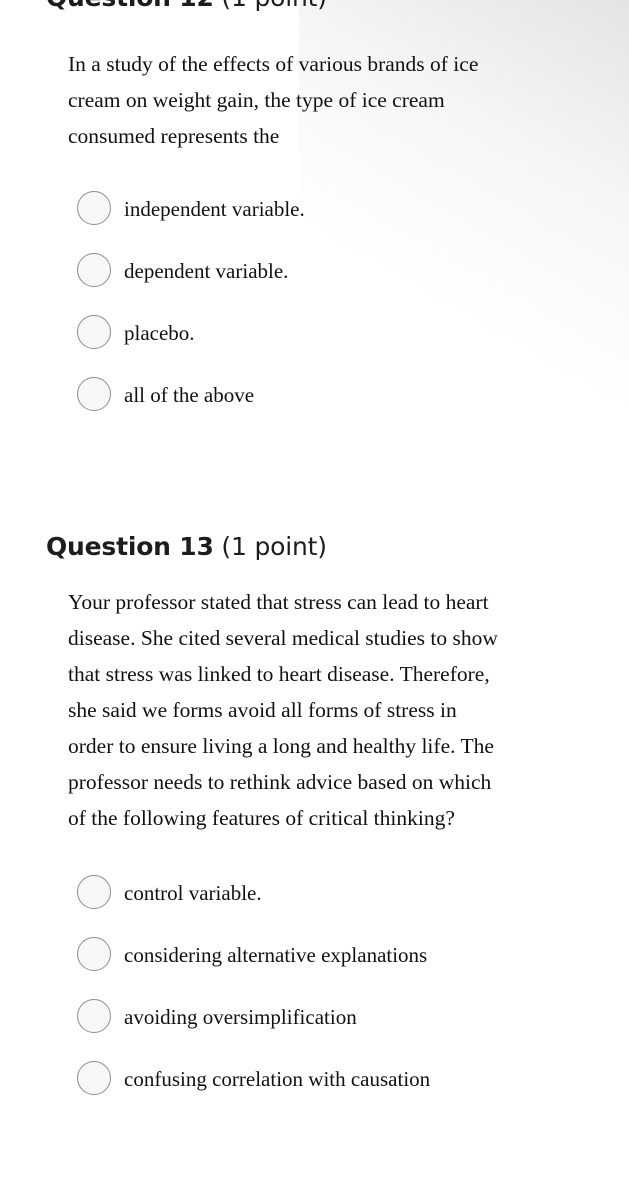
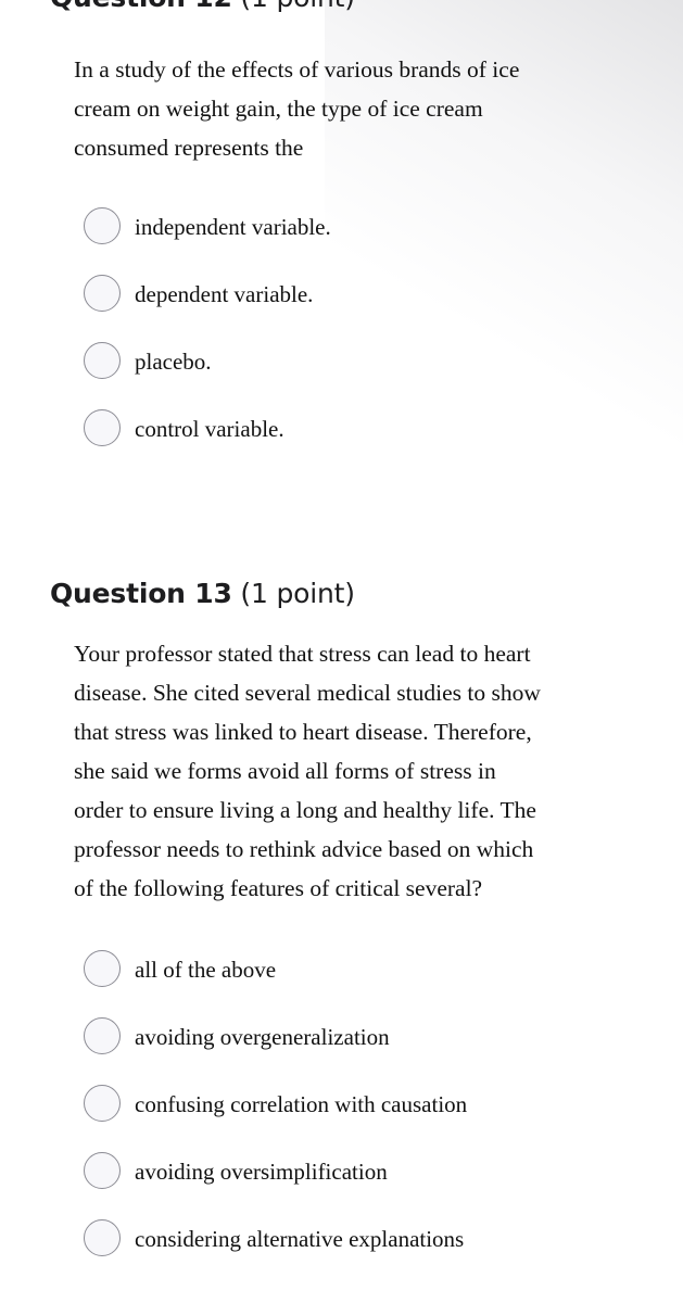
  In a study of the effects of various brands of ice
  cream on weight gain, the type of ice cream
  consumed represents the
  independent variable.
  dependent variable.
  placebo.
- all of the above
+ control variable.
  Question 13 (1 point)
  Your professor stated that stress can lead to heart
  disease. She cited several medical studies to show
  that stress was linked to heart disease. Therefore,
  she said we forms avoid all forms of stress in
  order to ensure living a long and healthy life. The
  professor needs to rethink advice based on which
- of the following features of critical thinking?
+ of the following features of critical several?
- control variable.
+ all of the above
+ avoiding overgeneralization
- considering alternative explanations
+ confusing correlation with causation
  avoiding oversimplification
- confusing correlation with causation
+ considering alternative explanations
